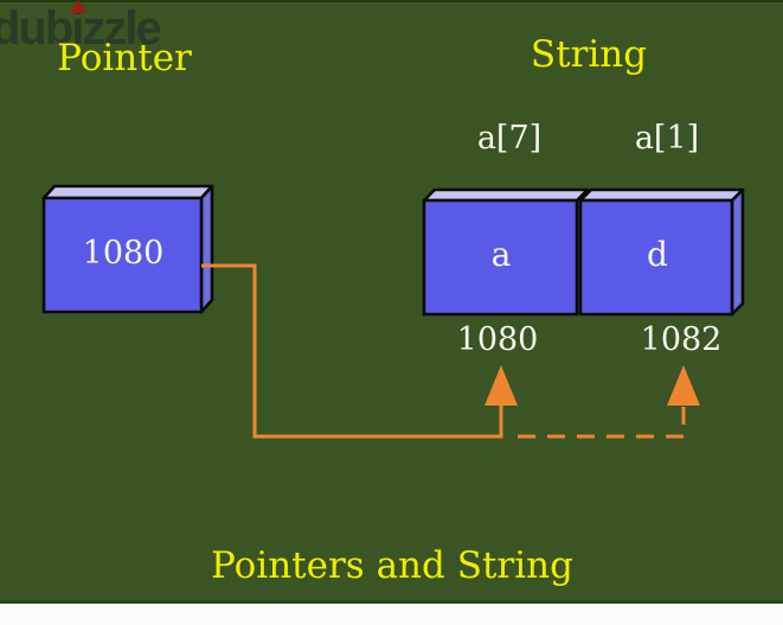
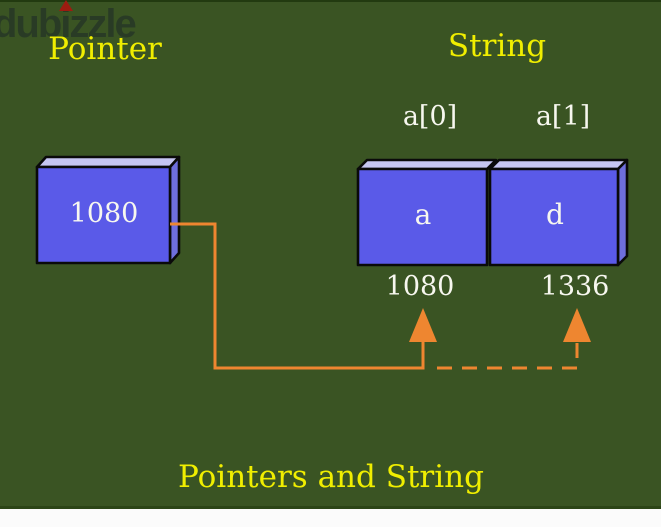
  dubizzle
  Pointer
  String
  1080
- a[7]
+ a[0]
  a[1]
  a
  d
  1080
- 1082
+ 1336
  Pointers and String
